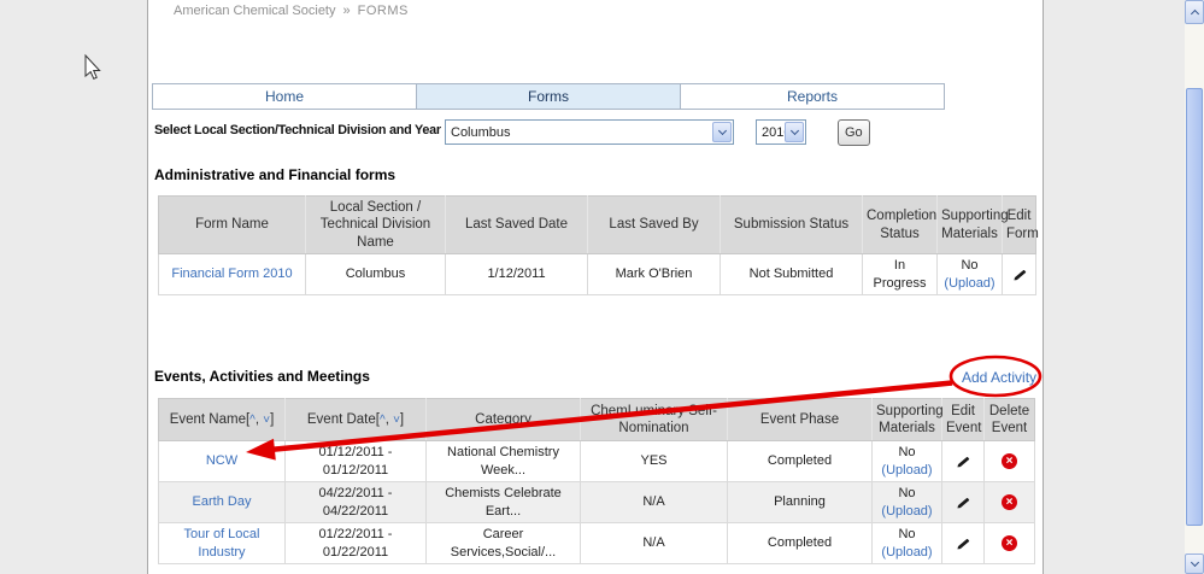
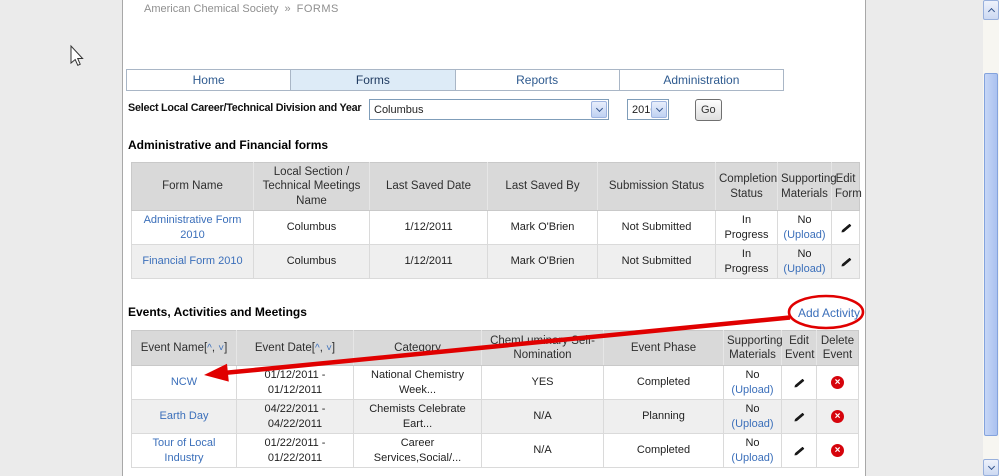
  American Chemical Society » FORMS
  Home
  Forms
  Reports
+ Administration
- Select Local Section/Technical Division and Year
+ Select Local Career/Technical Division and Year
  Columbus
  201
  Go
  Administrative and Financial forms
- Form Name	Local Section / Technical Division Name	Last Saved Date	Last Saved By	Submission Status	Completion Status	Supporting Materials	Edit Form
+ Form Name	Local Section / Technical Meetings Name	Last Saved Date	Last Saved By	Submission Status	Completion Status	Supporting Materials	Edit Form
+ Administrative Form 2010	Columbus	1/12/2011	Mark O'Brien	Not Submitted	In Progress	No (Upload)
  Financial Form 2010	Columbus	1/12/2011	Mark O'Brien	Not Submitted	In Progress	No (Upload)
  Events, Activities and Meetings
  Add Activity
  Event Name[^, ˅]	Event Date[^, ˅]	Category	ChemLuelf-Nomination	Event Phase	Supporting Materials	Edit Event	Delete Event
  NCW	01/12/2011 - 01/12/2011	National Chemistry Week...	YES	Completed	No (Upload)		×
  Earth Day	04/22/2011 - 04/22/2011	Chemists Celebrate Eart...	N/A	Planning	No (Upload)		×
  Tour of Local Industry	01/22/2011 - 01/22/2011	Career Services,Social/...	N/A	Completed	No (Upload)		×
